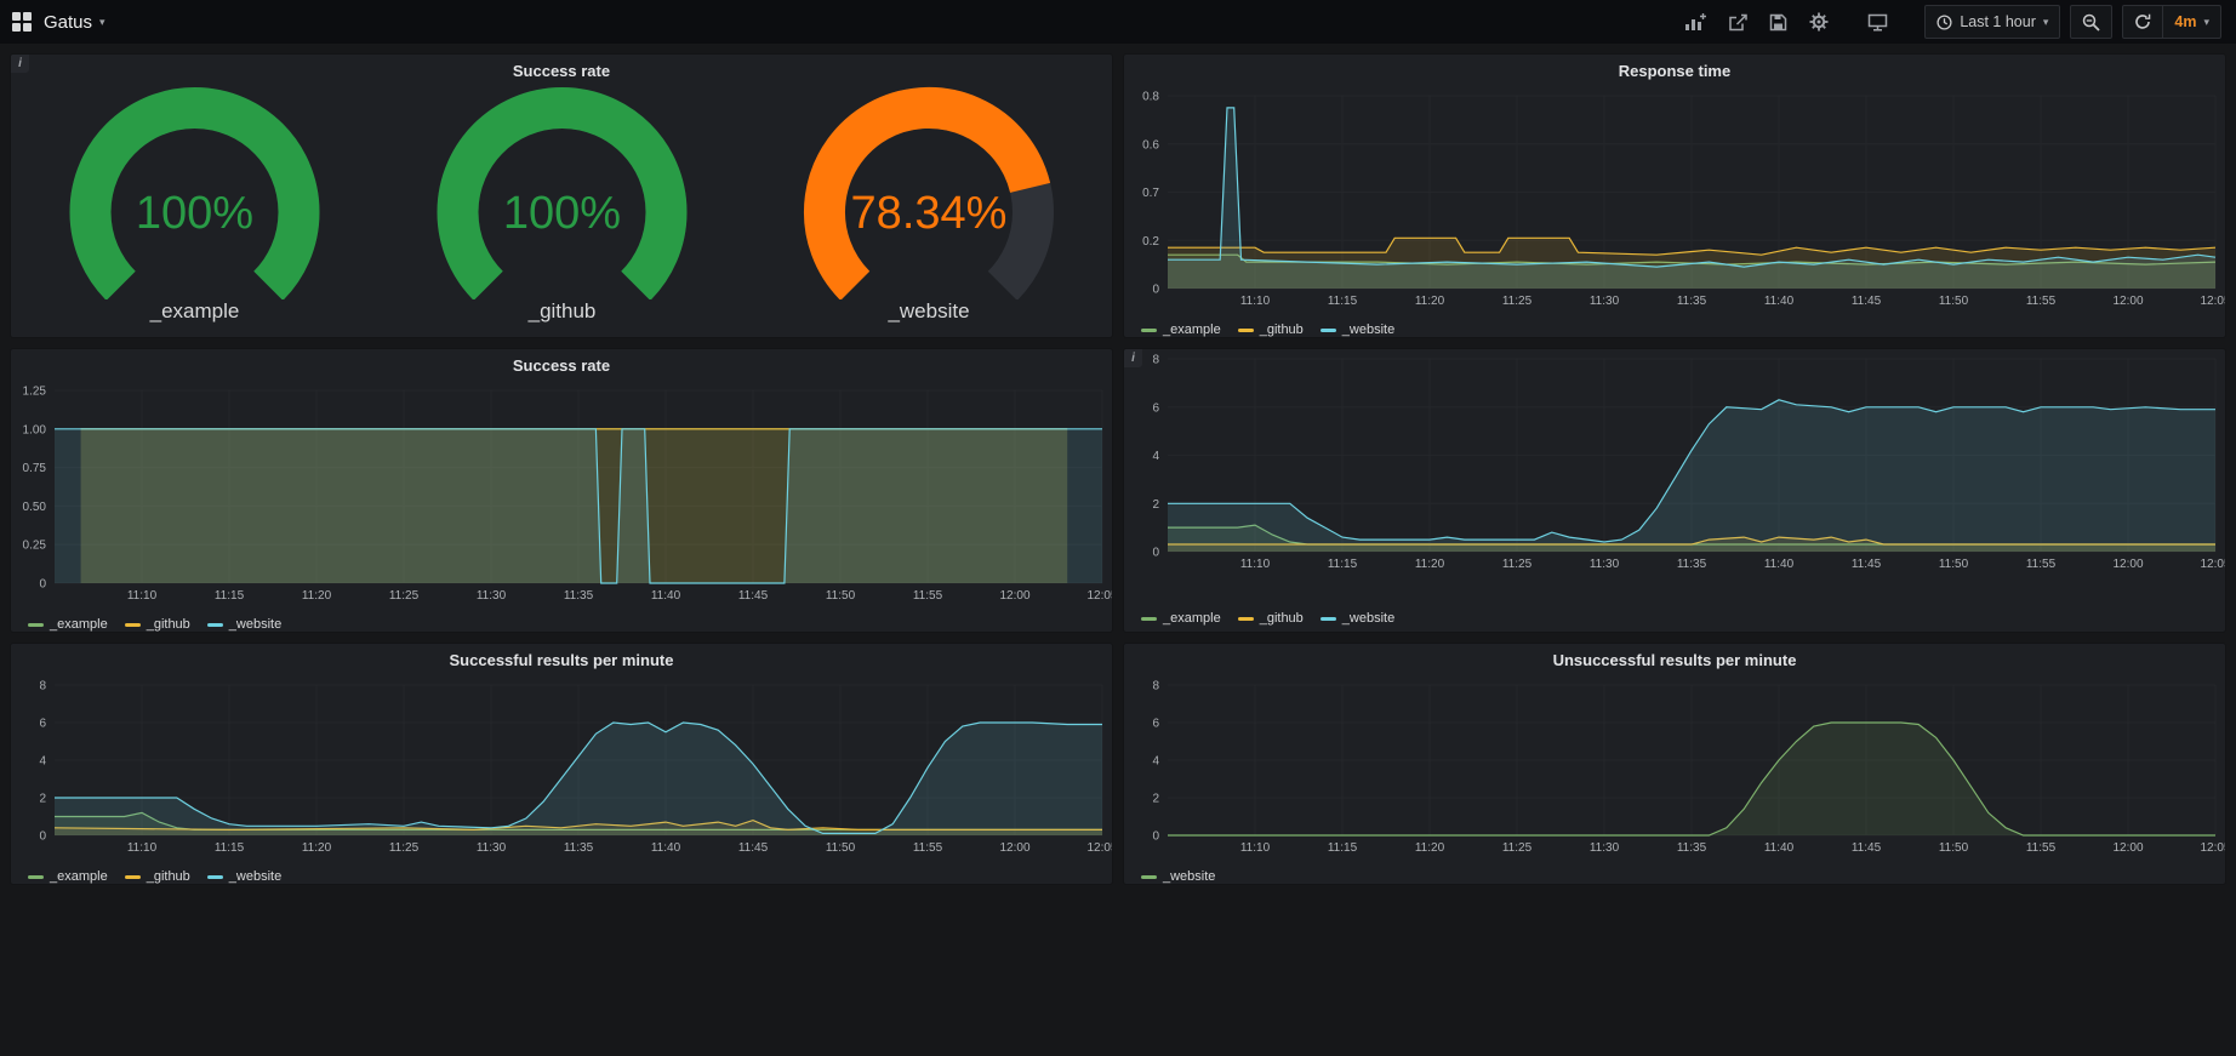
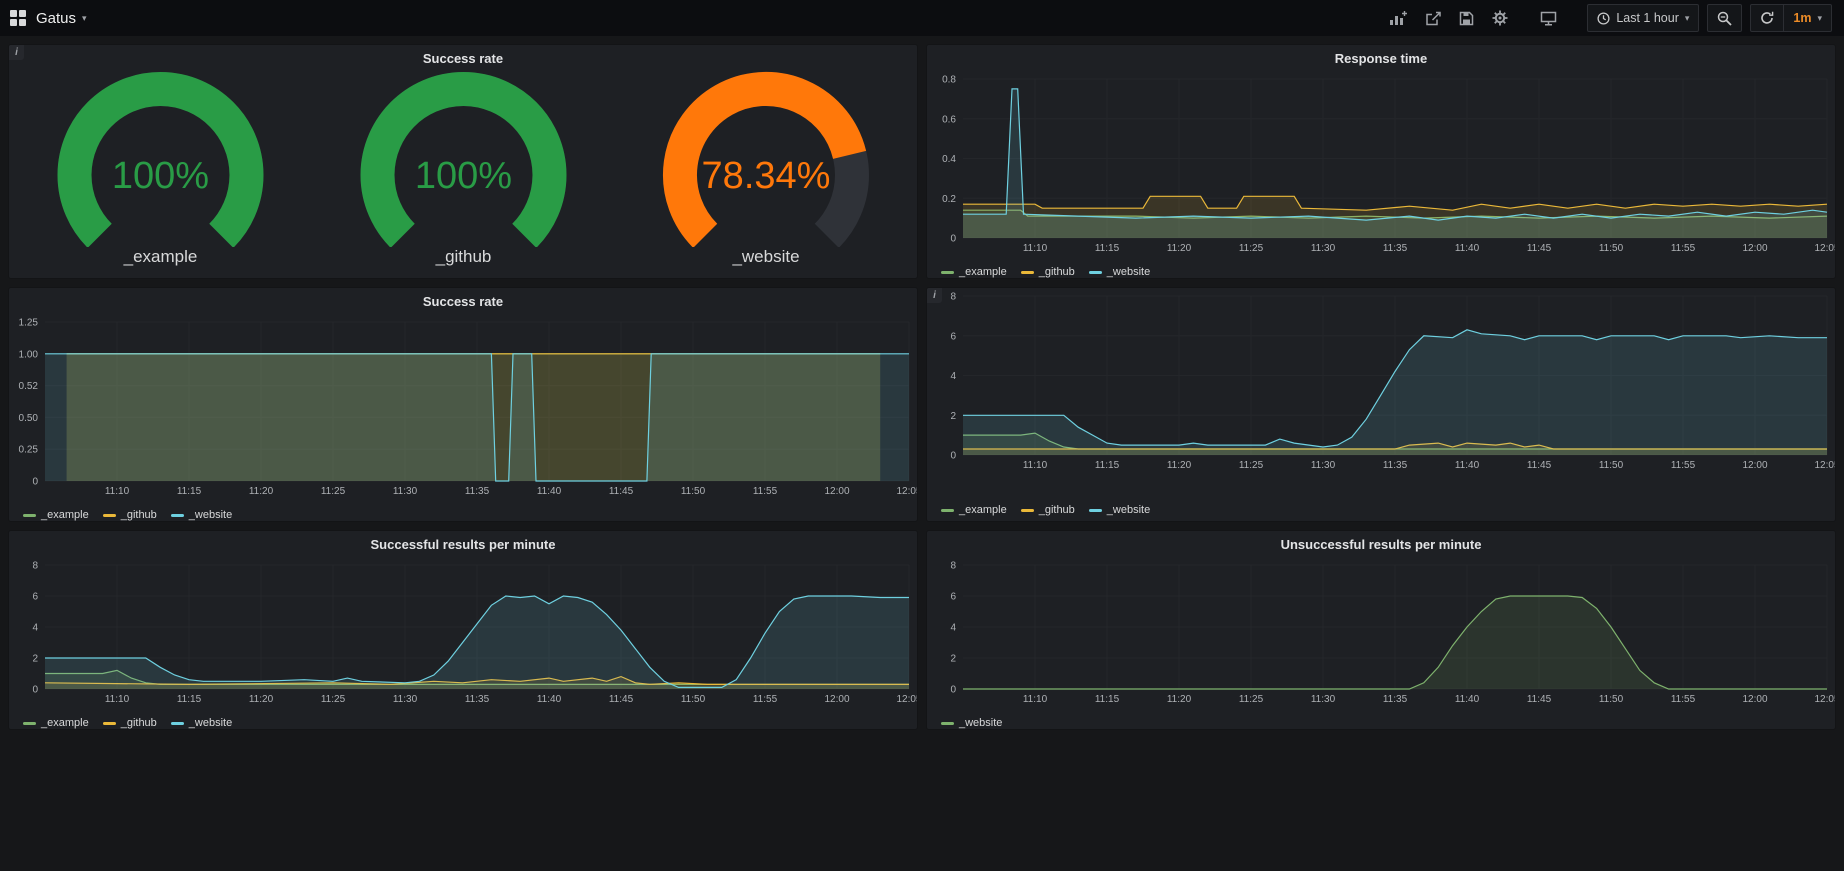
  Gatus
  ▾
  Last 1 hour
  ▾
- 4m
+ 1m
  ▾
  i
  Success rate
  100%
  _example
  100%
  _github
  78.34%
  _website
  Response time
  0
  0.2
- 0.7
+ 0.4
  0.6
  0.8
  11:10
  11:15
  11:20
  11:25
  11:30
  11:35
  11:40
  11:45
  11:50
  11:55
  12:00
  12:0
  _example
  _github
  _website
  Success rate
  0
  0.25
  0.50
- 0.75
+ 0.52
  1.00
  1.25
  11:10
  11:15
  11:20
  11:25
  11:30
  11:35
  11:40
  11:45
  11:50
  11:55
  12:00
  12:0
  _example
  _github
  _website
  i
  0
  2
  4
  6
  8
  11:10
  11:15
  11:20
  11:25
  11:30
  11:35
  11:40
  11:45
  11:50
  11:55
  12:00
  12:0
  _example
  _github
  _website
  Successful results per minute
  0
  2
  4
  6
  8
  11:10
  11:15
  11:20
  11:25
  11:30
  11:35
  11:40
  11:45
  11:50
  11:55
  12:00
  12:0
  _example
  _github
  _website
  Unsuccessful results per minute
  0
  2
  4
  6
  8
  11:10
  11:15
  11:20
  11:25
  11:30
  11:35
  11:40
  11:45
  11:50
  11:55
  12:00
  12:0
  _website
